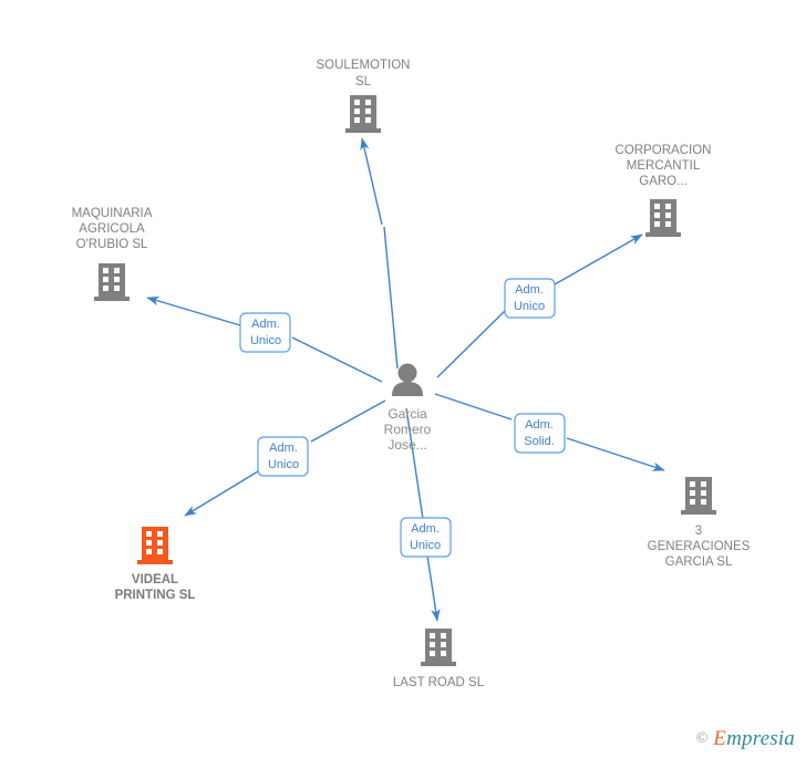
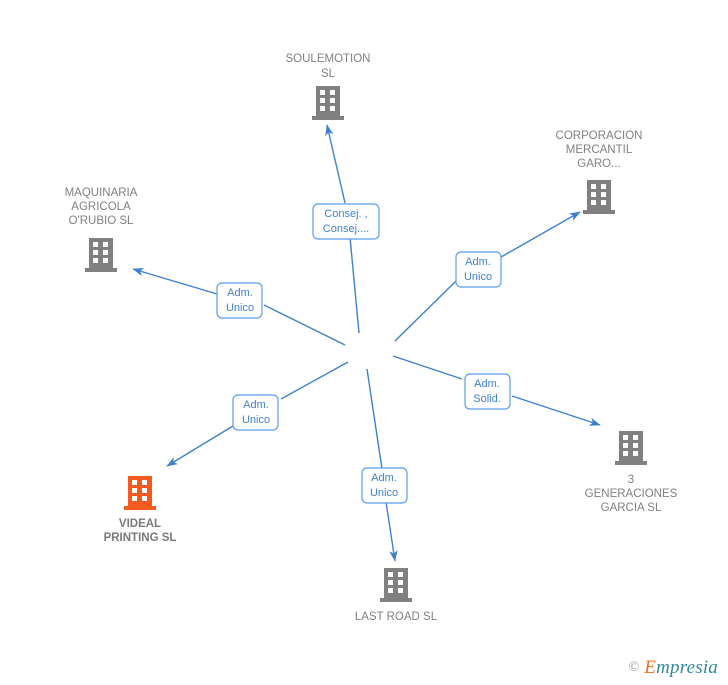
+ Consej. ,
+ Consej....
  Adm.
  Unico
  Adm.
  Unico
  Adm.
  Unico
  Adm.
  Unico
  Adm.
  Solid.
  SOULEMOTION
  SL
  CORPORACION
  MERCANTIL
  GARO...
  MAQUINARIA
  AGRICOLA
  O'RUBIO SL
  VIDEAL
  PRINTING SL
  LAST ROAD SL
  3
  GENERACIONES
  GARCIA SL
- Garcia
- Romero
- Jose...
  ©
  Empresia
